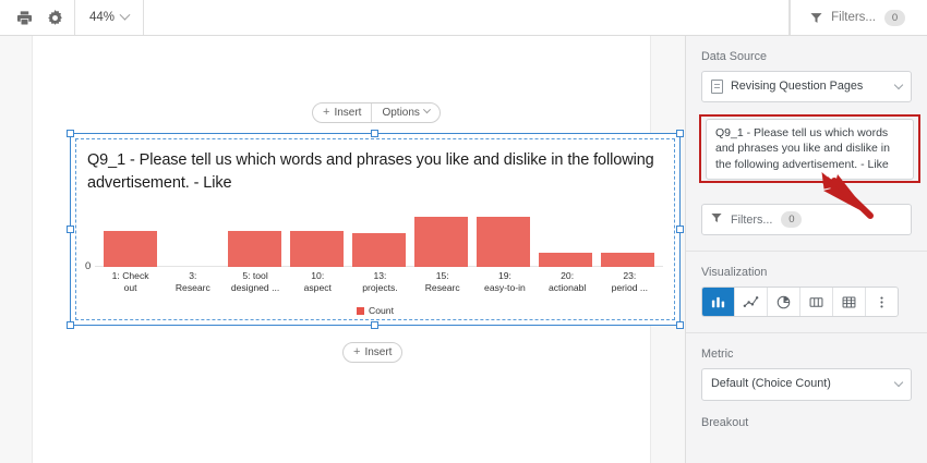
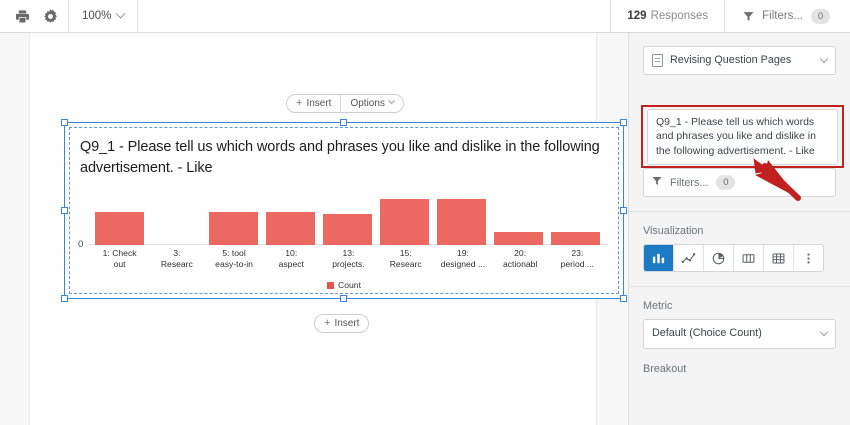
- 44%
+ 100%
+ 129
+ Responses
  Filters...
  0
  +
  Insert
  Options
  Q9_1 - Please tell us which words and phrases you like and dislike in the following advertisement. - Like
  0
  1: Check
  out
  3:
  Researc
  5: tool
- designed ...
+ easy-to-in
  10:
  aspect
  13:
  projects.
  15:
  Researc
  19:
- easy-to-in
+ designed ...
  20:
  actionabl
  23:
  period ...
  Count
  +
  Insert
- Data Source
  Revising Question Pages
  Filters...
  0
  Visualization
  Metric
  Default (Choice Count)
  Breakout
  Q9_1 - Please tell us which words and phrases you like and dislike in the following advertisement. - Like
